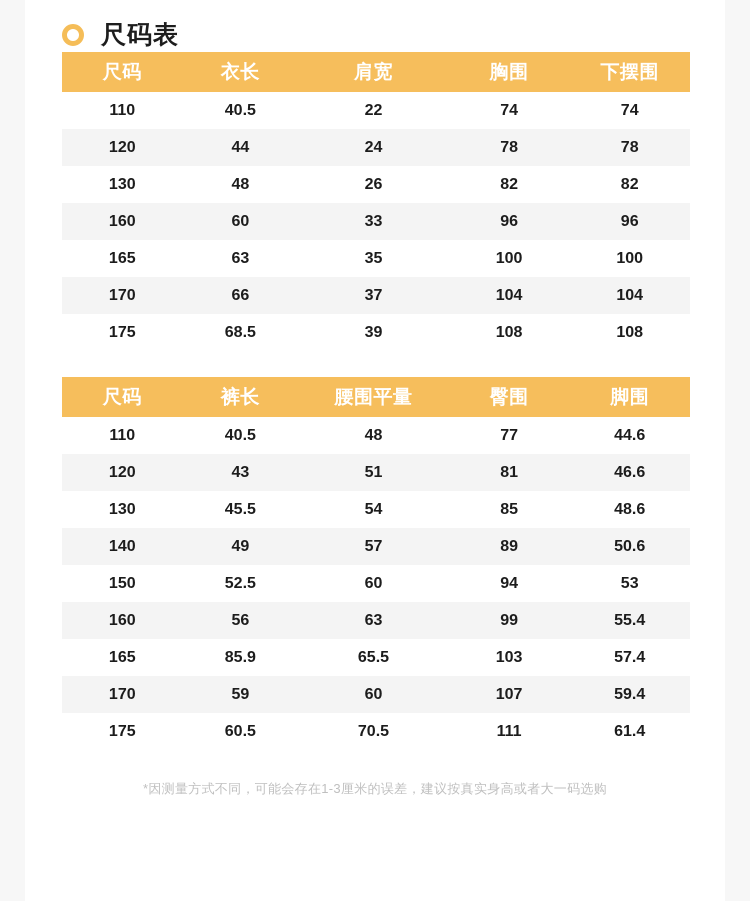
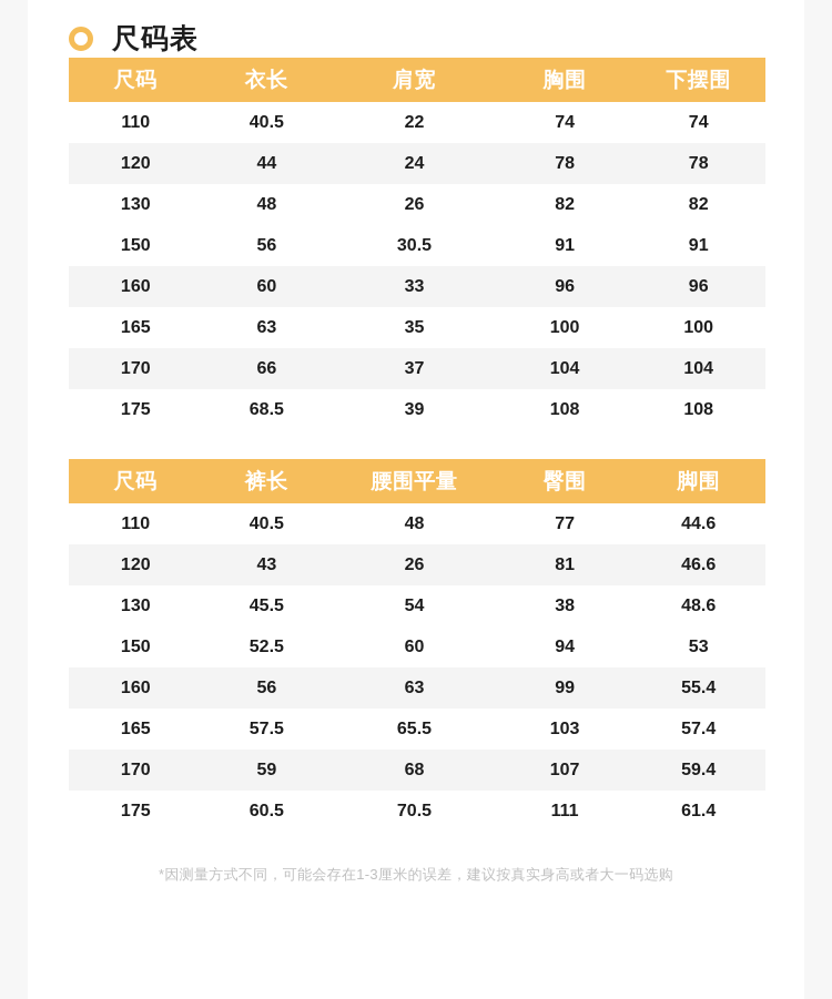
  尺码表
  尺码	衣长	肩宽	胸围	下摆围
  110	40.5	22	74	74
  120	44	24	78	78
  130	48	26	82	82
+ 150	56	30.5	91	91
  160	60	33	96	96
  165	63	35	100	100
  170	66	37	104	104
  175	68.5	39	108	108
  尺码	裤长	腰围平量	臀围	脚围
  110	40.5	48	77	44.6
- 120	43	51	81	46.6
+ 120	43	26	81	46.6
- 130	45.5	54	85	48.6
+ 130	45.5	54	38	48.6
- 140	49	57	89	50.6
  150	52.5	60	94	53
  160	56	63	99	55.4
- 165	85.9	65.5	103	57.4
+ 165	57.5	65.5	103	57.4
- 170	59	60	107	59.4
+ 170	59	68	107	59.4
  175	60.5	70.5	111	61.4
  *因测量方式不同，可能会存在1-3厘米的误差，建议按真实身高或者大一码选购
